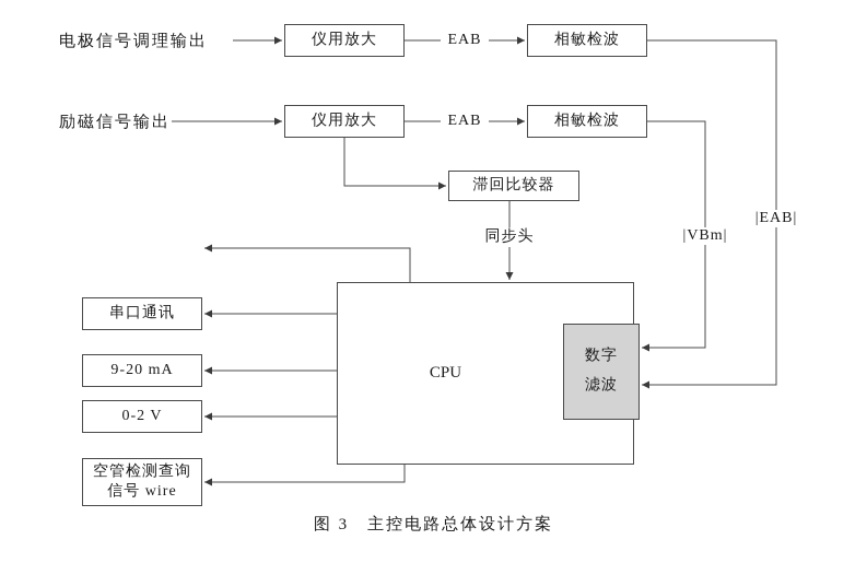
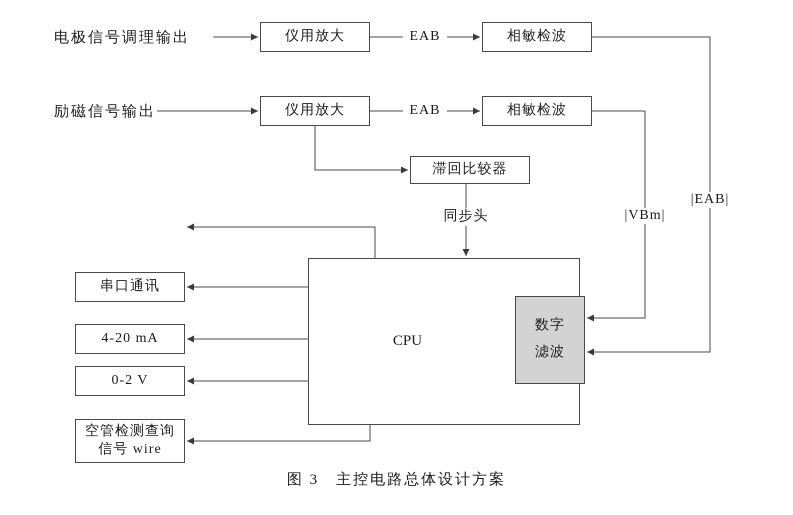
  电极信号调理输出
  励磁信号输出
  仪用放大
  相敏检波
  仪用放大
  相敏检波
  滞回比较器
  CPU
  数字
  滤波
  串口通讯
- 9-20 mA
+ 4-20 mA
  0-2 V
  空管检测查询
  信号 wire
  EAB
  EAB
  同步头
  |VBm|
  |EAB|
  图 3 主控电路总体设计方案
